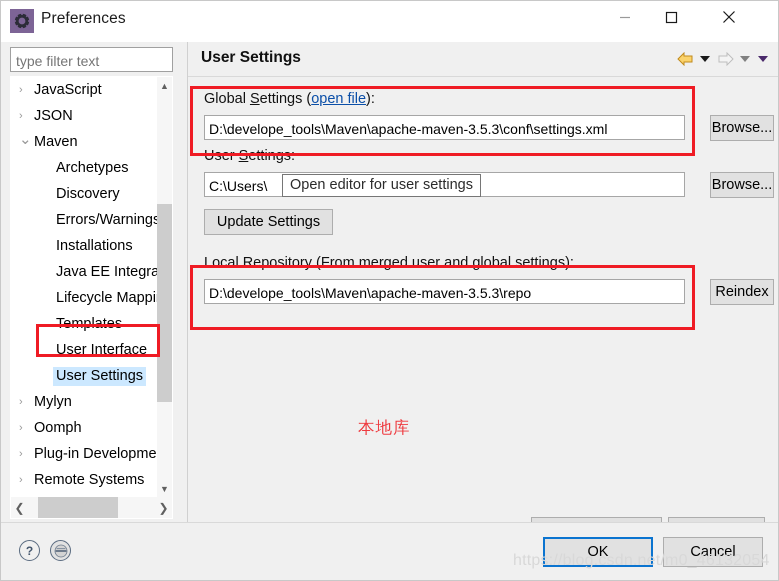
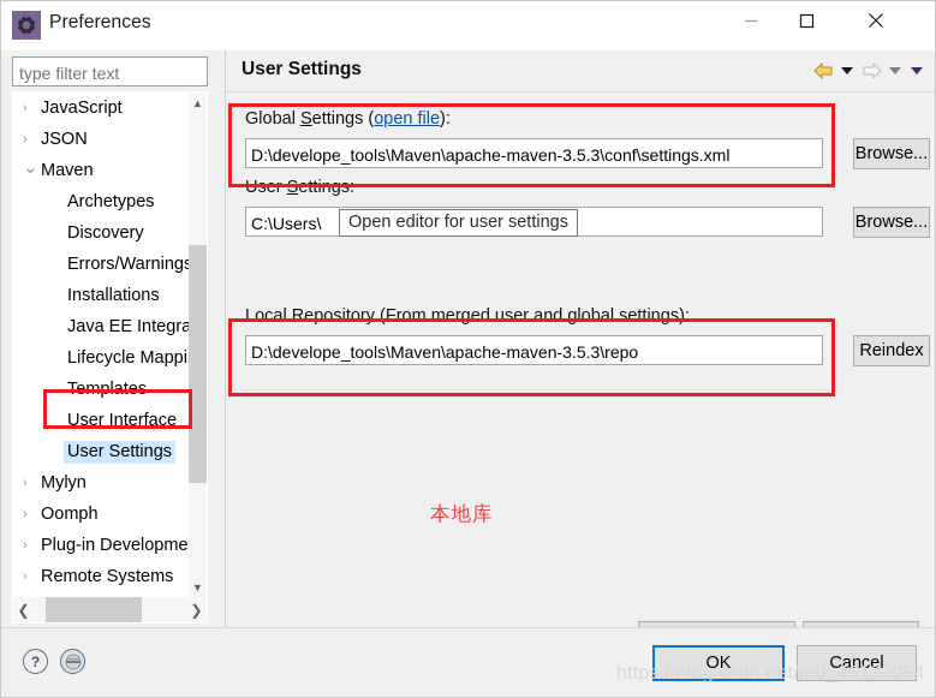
  Preferences
  type filter text
  ›
  JavaScript
  ›
  JSON
  ⌄
  Maven
  Archetypes
  Discovery
  Errors/Warning
  Installations
  Java EE Integra
  Lifecycle Mappi
  Templates
  User Interface
  User Settings
  ›
  Mylyn
  ›
  Oomph
  ›
  Plug-in Developme
  ›
  Remote Systems
  ▲
  ▼
  ❮
  ❯
  User Settings
  Global Settings (open file):
  D:\develope_tools\Maven\apache-maven-3.5.3\conf\settings.xml
  Browse...
  User Settings:
  C:\Users\
  Browse...
  Open editor for user settings
- Update Settings
  Local Repository (From merged user and global settings):
  D:\develope_tools\Maven\apache-maven-3.5.3\repo
  Reindex
  本地库
  ?
  OK
  Cancel
  https://blog.csdn.net/m0_46132054
